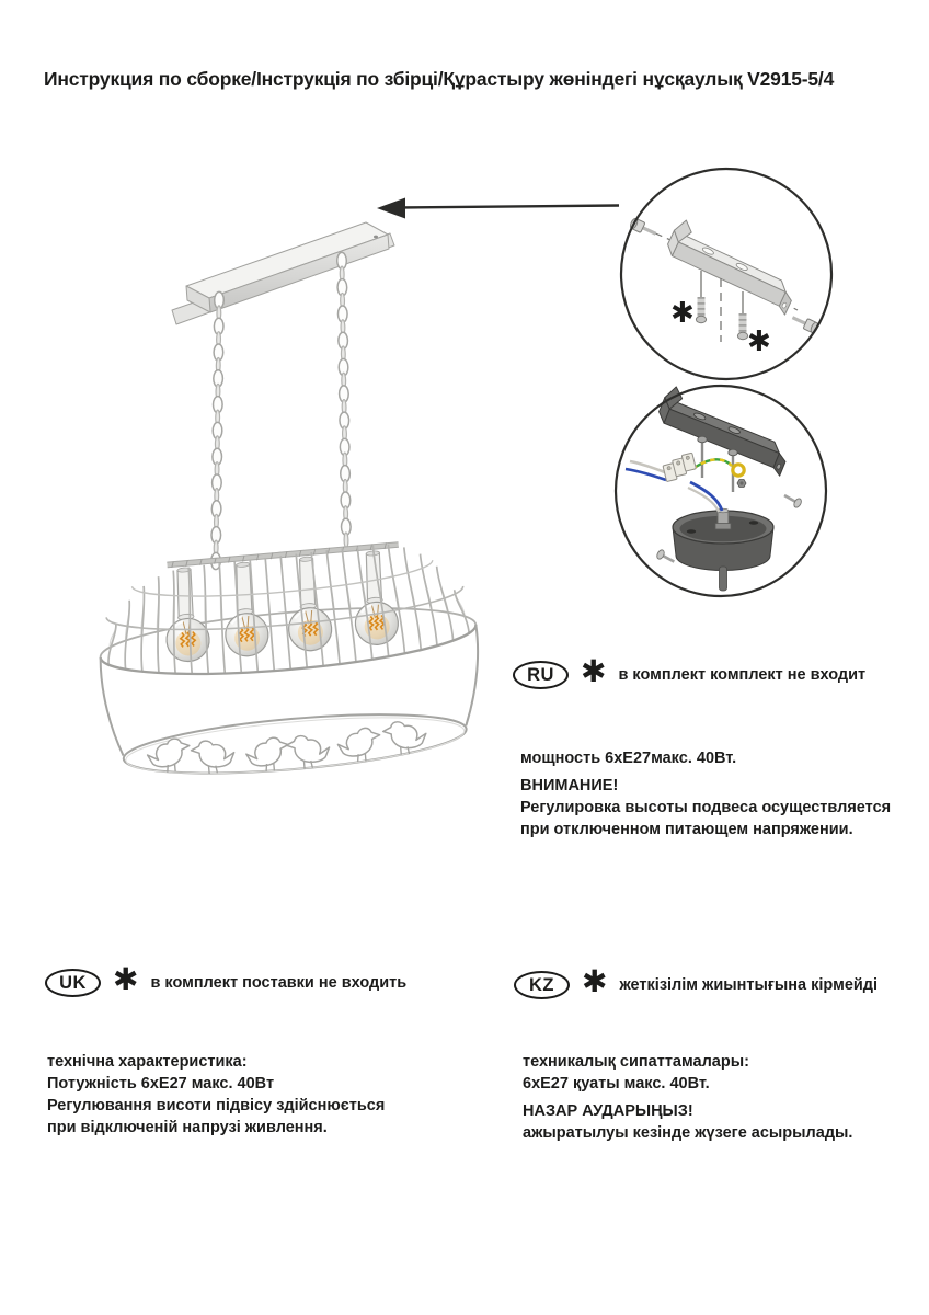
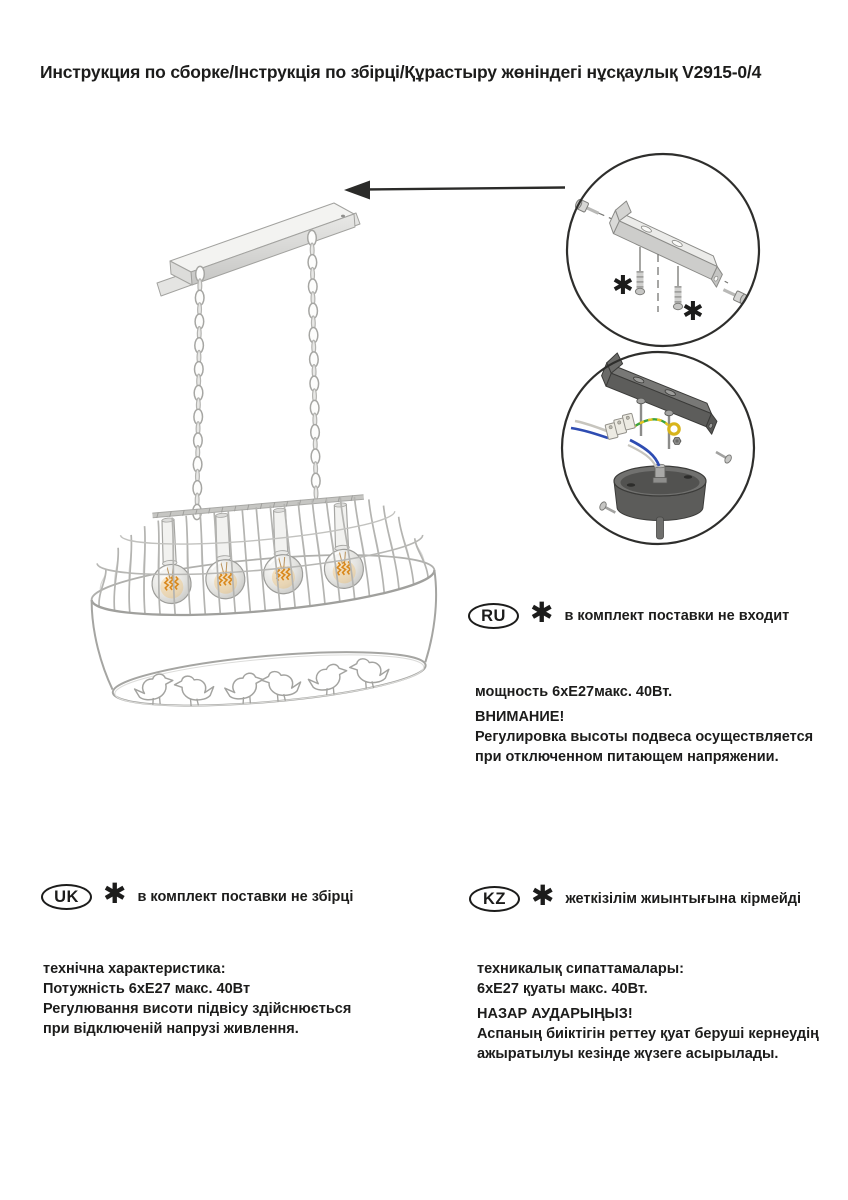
- Инструкция по сборке/Інструкція по збірці/Құрастыру жөніндегі нұсқаулық V2915-5/4
+ Инструкция по сборке/Інструкція по збірці/Құрастыру жөніндегі нұсқаулық V2915-0/4
  ✱
  ✱
  RU
  ✱
- в комплект комплект не входит
+ в комплект поставки не входит
  мощность 6хЕ27макс. 40Вт.
  ВНИМАНИЕ!
  Регулировка высоты подвеса осуществляется
  при отключенном питающем напряжении.
  UK
  ✱
- в комплект поставки не входить
+ в комплект поставки не збірці
  технічна характеристика:
  Потужність 6хЕ27 макс. 40Вт
  Регулювання висоти підвісу здійснюється
  при відключеній напрузі живлення.
  KZ
  ✱
  жеткізілім жиынтығына кірмейді
  техникалық сипаттамалары:
  6хЕ27 қуаты макс. 40Вт.
  НАЗАР АУДАРЫҢЫЗ!
+ Аспаның биіктігін реттеу қуат беруші кернеудің
  ажыратылуы кезінде жүзеге асырылады.
